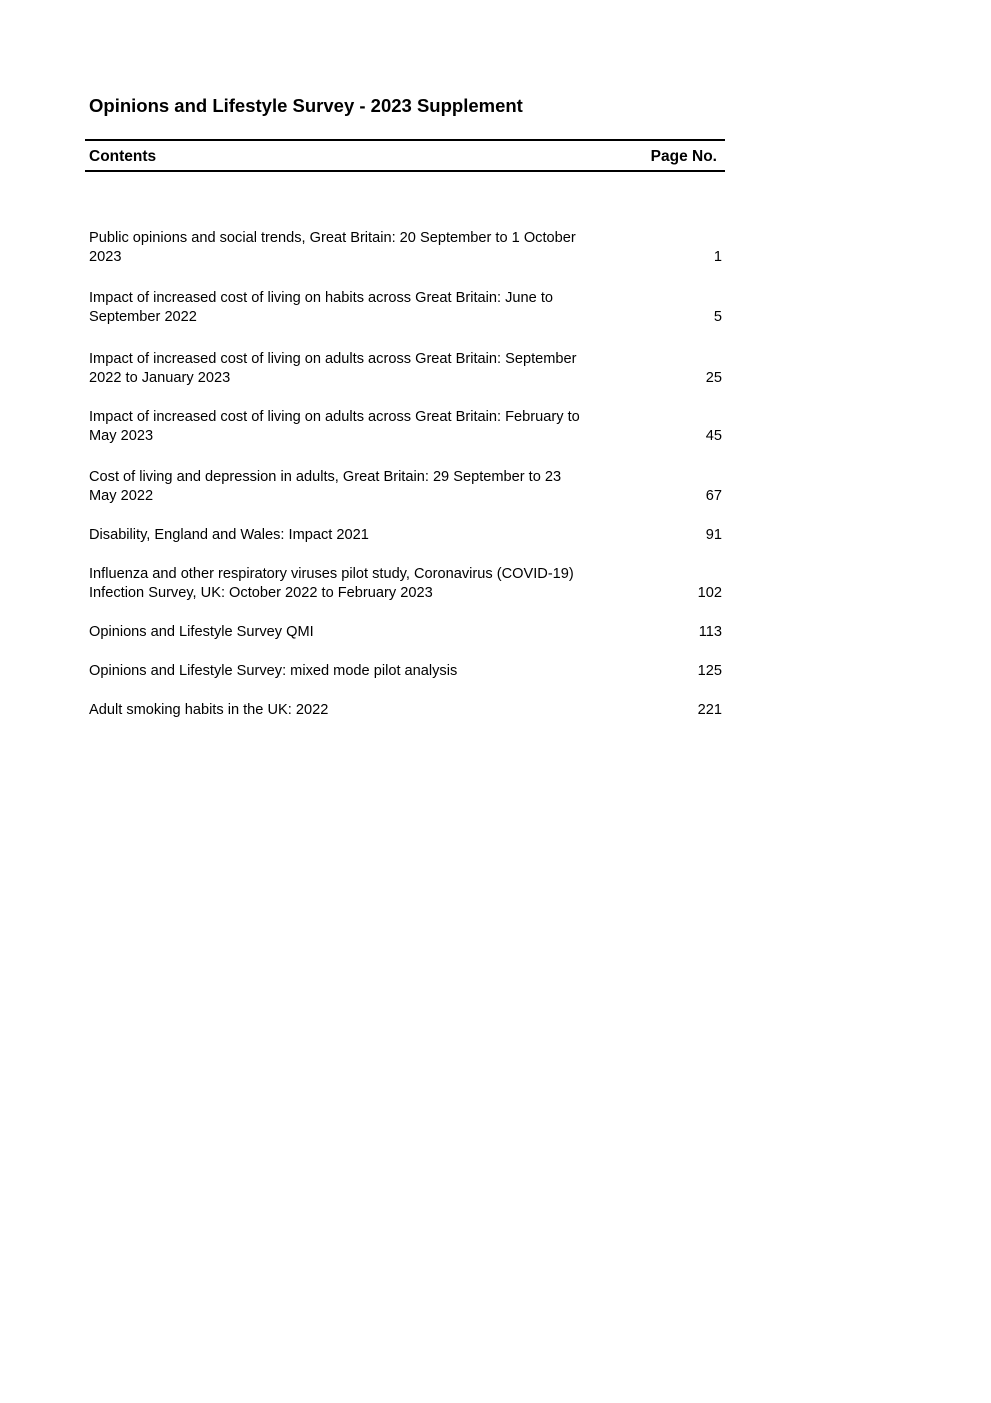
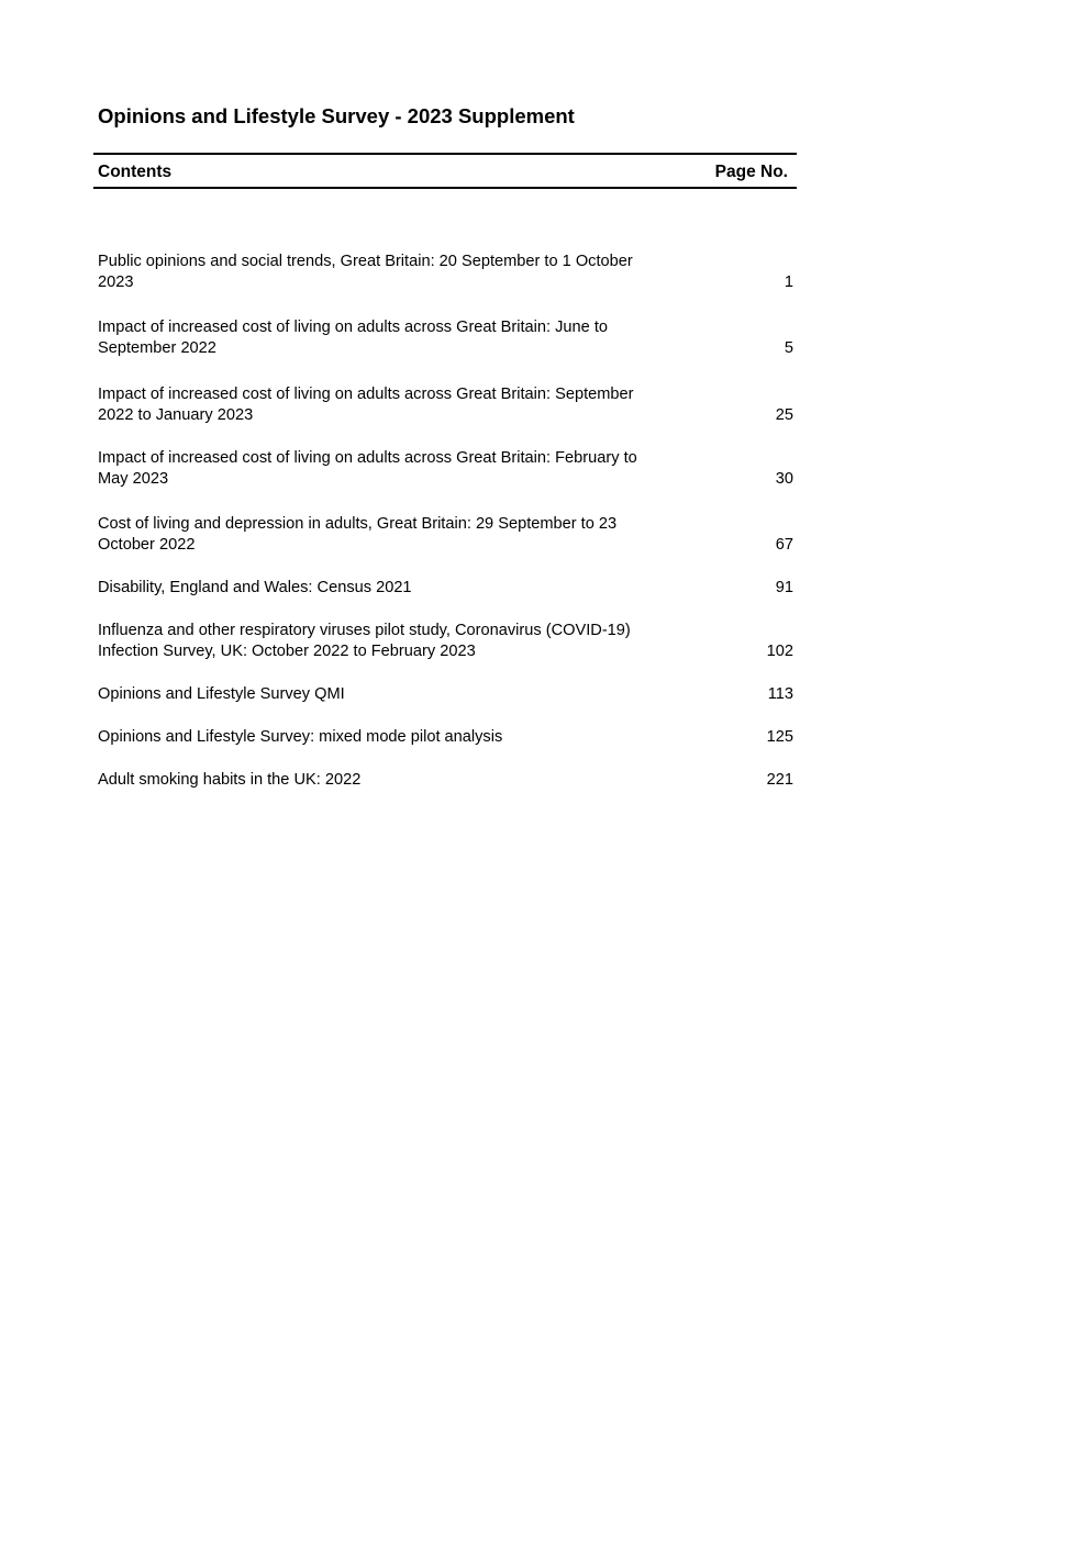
  Opinions and Lifestyle Survey - 2023 Supplement
  Contents
  Page No.
  Public opinions and social trends, Great Britain: 20 September to 1 October
  2023
  1
- Impact of increased cost of living on habits across Great Britain: June to
+ Impact of increased cost of living on adults across Great Britain: June to
  September 2022
  5
  Impact of increased cost of living on adults across Great Britain: September
  2022 to January 2023
  25
  Impact of increased cost of living on adults across Great Britain: February to
  May 2023
- 45
+ 30
  Cost of living and depression in adults, Great Britain: 29 September to 23
- May 2022
+ October 2022
  67
- Disability, England and Wales: Impact 2021
+ Disability, England and Wales: Census 2021
  91
  Influenza and other respiratory viruses pilot study, Coronavirus (COVID-19)
  Infection Survey, UK: October 2022 to February 2023
  102
  Opinions and Lifestyle Survey QMI
  113
  Opinions and Lifestyle Survey: mixed mode pilot analysis
  125
  Adult smoking habits in the UK: 2022
  221
